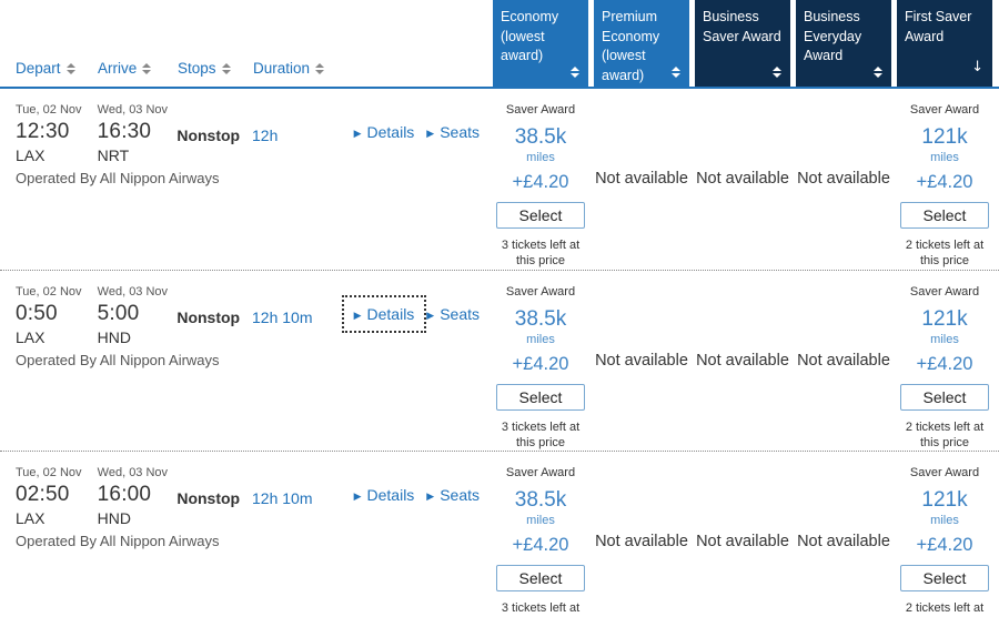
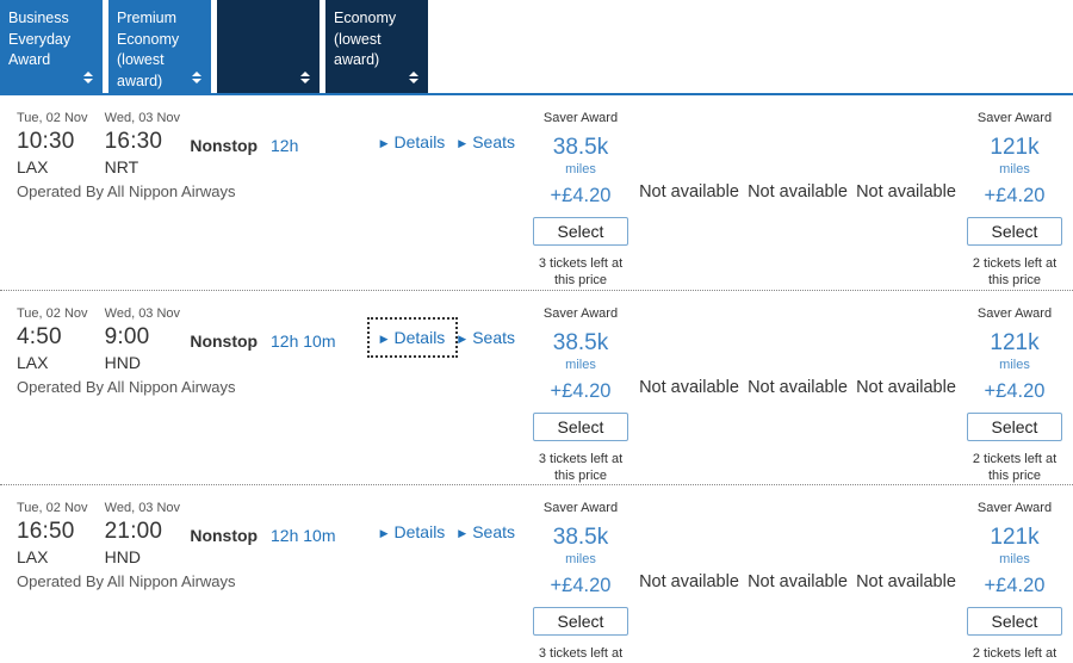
- Depart
- Arrive
- Stops
- Duration
- Economy (lowest award)
+ Business Everyday Award
  Premium Economy (lowest award)
- Business Saver Award
- Business Everyday Award
+ Economy (lowest award)
- First Saver Award
- ↓
  Tue, 02 Nov
- 12:30
+ 10:30
  LAX
  Wed, 03 Nov
  16:30
  NRT
  Nonstop
  12h
  ▶ Details
  ▶ Seats
  Operated By All Nippon Airways
  Saver Award
  38.5k
  miles
  +£4.20
  Select
  3 tickets left at this price
  Not available
  Not available
  Not available
  Saver Award
  121k
  miles
  +£4.20
  Select
  2 tickets left at this price
  Tue, 02 Nov
- 0:50
+ 4:50
  LAX
  Wed, 03 Nov
- 5:00
+ 9:00
  HND
  Nonstop
  12h 10m
  ▶ Details
  ▶ Seats
  Operated By All Nippon Airways
  Saver Award
  38.5k
  miles
  +£4.20
  Select
  3 tickets left at this price
  Not available
  Not available
  Not available
  Saver Award
  121k
  miles
  +£4.20
  Select
  2 tickets left at this price
  Tue, 02 Nov
- 02:50
+ 16:50
  LAX
  Wed, 03 Nov
- 16:00
+ 21:00
  HND
  Nonstop
  12h 10m
  ▶ Details
  ▶ Seats
  Operated By All Nippon Airways
  Saver Award
  38.5k
  miles
  +£4.20
  Select
  Not available
  Not available
  Not available
  Saver Award
  121k
  miles
  +£4.20
  Select
